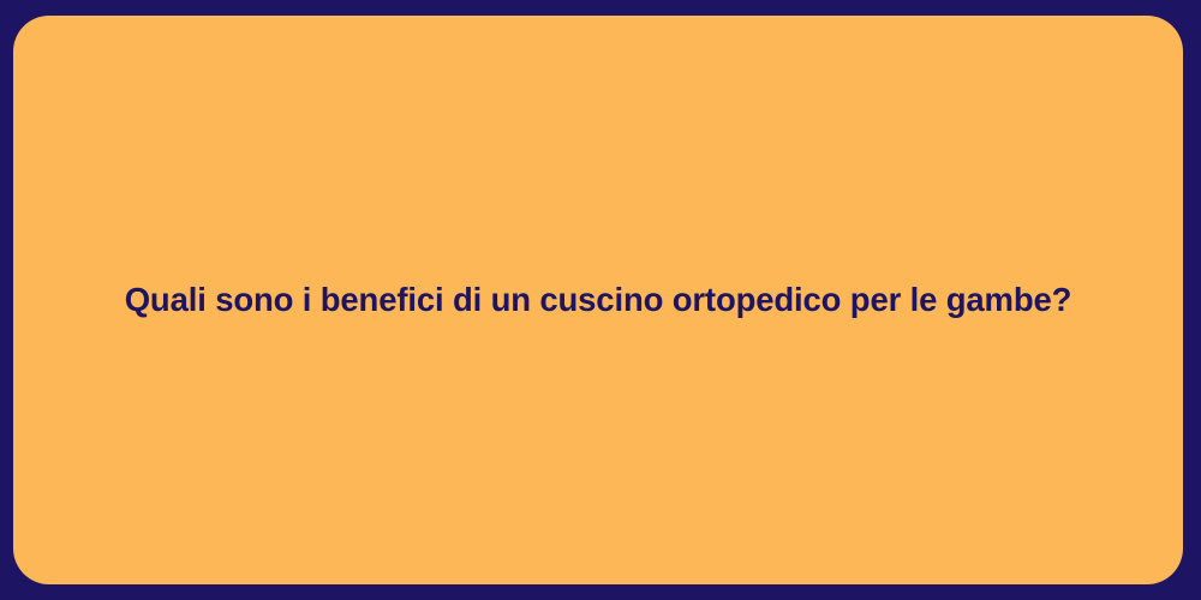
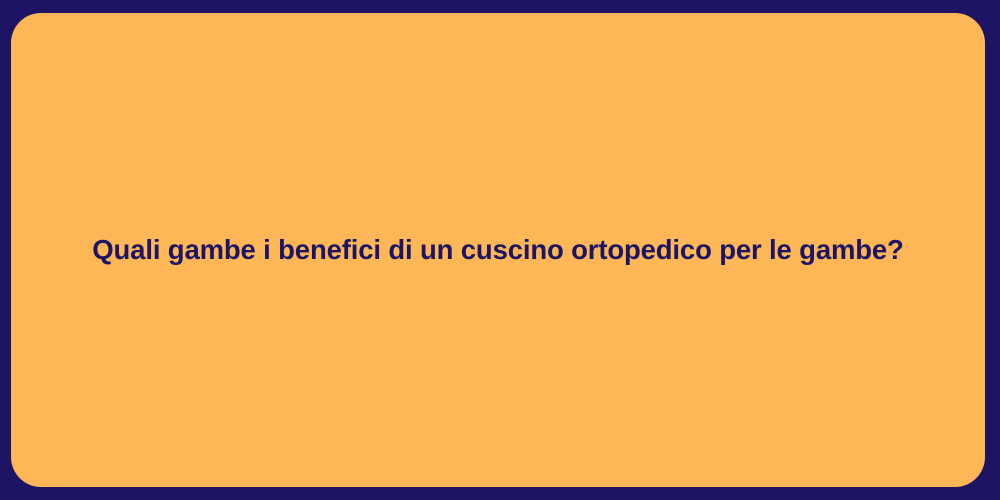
- Quali sono i benefici di un cuscino ortopedico per le gambe?
+ Quali gambe i benefici di un cuscino ortopedico per le gambe?
